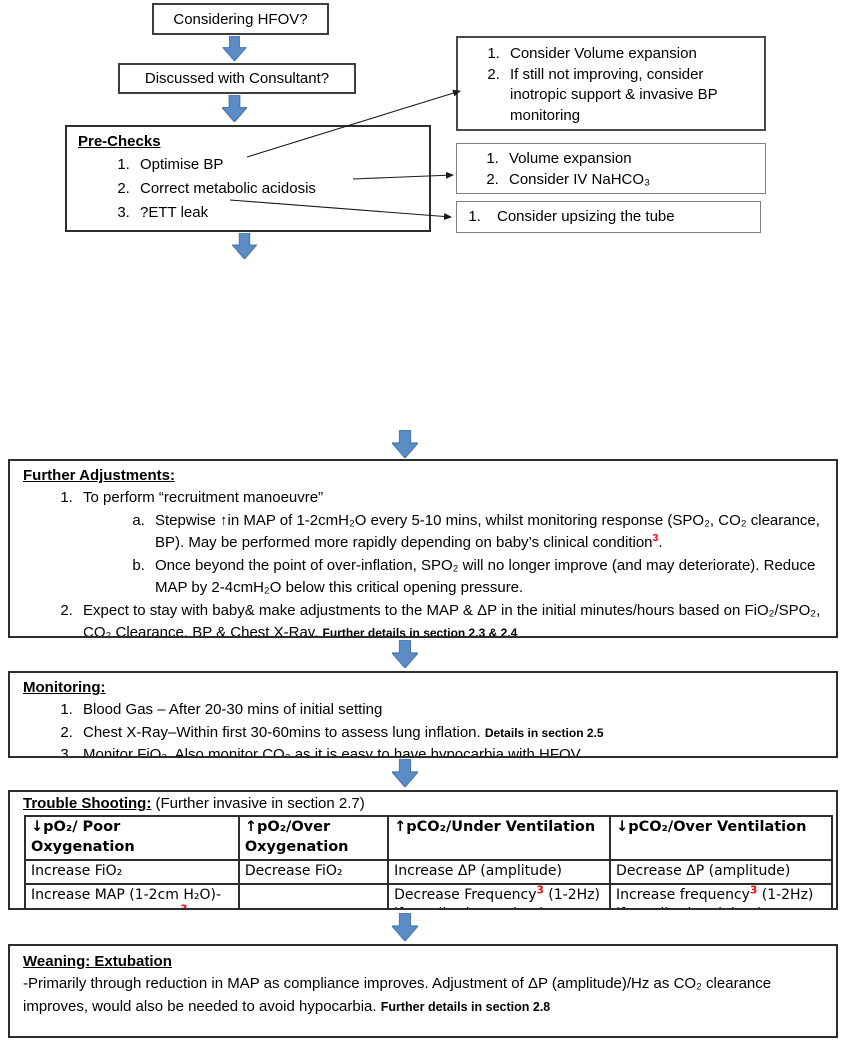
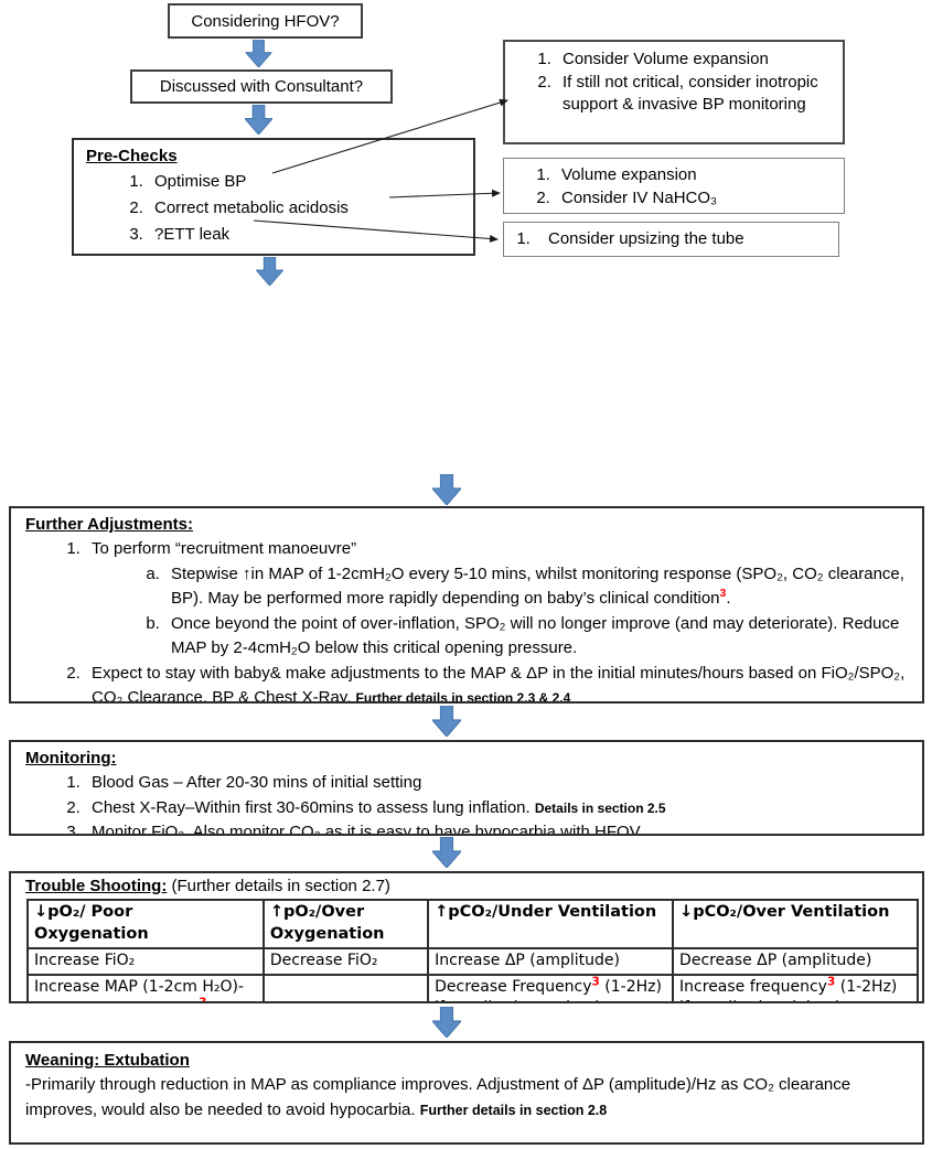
  Considering HFOV?
  Discussed with Consultant?
  Pre-Checks
  Optimise BP
  Correct metabolic acidosis
  ?ETT leak
  Consider Volume expansion
- If still not improving, consider inotropic support & invasive BP monitoring
+ If still not critical, consider inotropic support & invasive BP monitoring
  Volume expansion
  Consider IV NaHCO₃
  Consider upsizing the tube
  Further Adjustments:
  To perform “recruitment manoeuvre”
  Stepwise ↑in MAP of 1-2cmH₂O every 5-10 mins, whilst monitoring response (SPO₂, CO₂ clearance, BP). May be performed more rapidly depending on baby’s clinical condition3.
  Once beyond the point of over-inflation, SPO₂ will no longer improve (and may deteriorate). Reduce MAP by 2-4cmH₂O below this critical opening pressure.
  Expect to stay with baby& make adjustments to the MAP & ΔP in the initial minutes/hours based on FiO₂/SPO₂, CO₂ Clearance, BP & Chest X-Ray. Further details in section 2.3 & 2.4
  Monitoring:
  Blood Gas – After 20-30 mins of initial setting
  Chest X-Ray–Within first 30-60mins to assess lung inflation. Details in section 2.5
  Monitor FiO₂. Also monitor CO₂ as it is easy to have hypocarbia with HFOV
- Trouble Shooting: (Further invasive in section 2.7)
+ Trouble Shooting: (Further details in section 2.7)
  ↓pO₂/ PoorOxygenation	↑pO₂/OverOxygenation	↑pCO₂/Under Ventilation	↓pCO₂/Over Ventilation
  Increase FiO₂	Decrease FiO₂	Increase ΔP (amplitude)	Decrease ΔP (amplitude)
  Weaning: Extubation
  -Primarily through reduction in MAP as compliance improves. Adjustment of ΔP (amplitude)/Hz as CO₂ clearance improves, would also be needed to avoid hypocarbia. Further details in section 2.8
